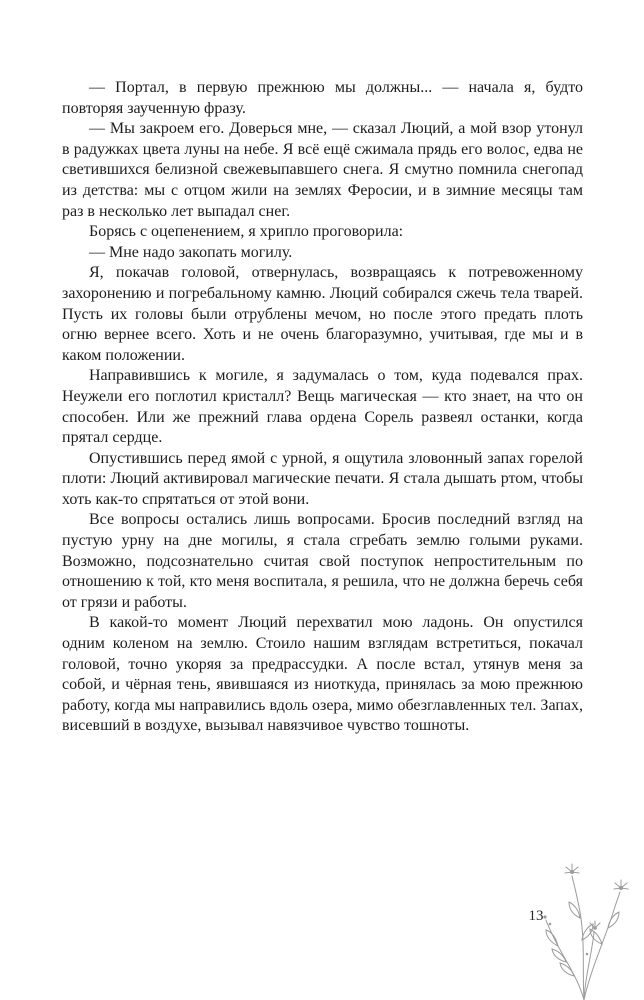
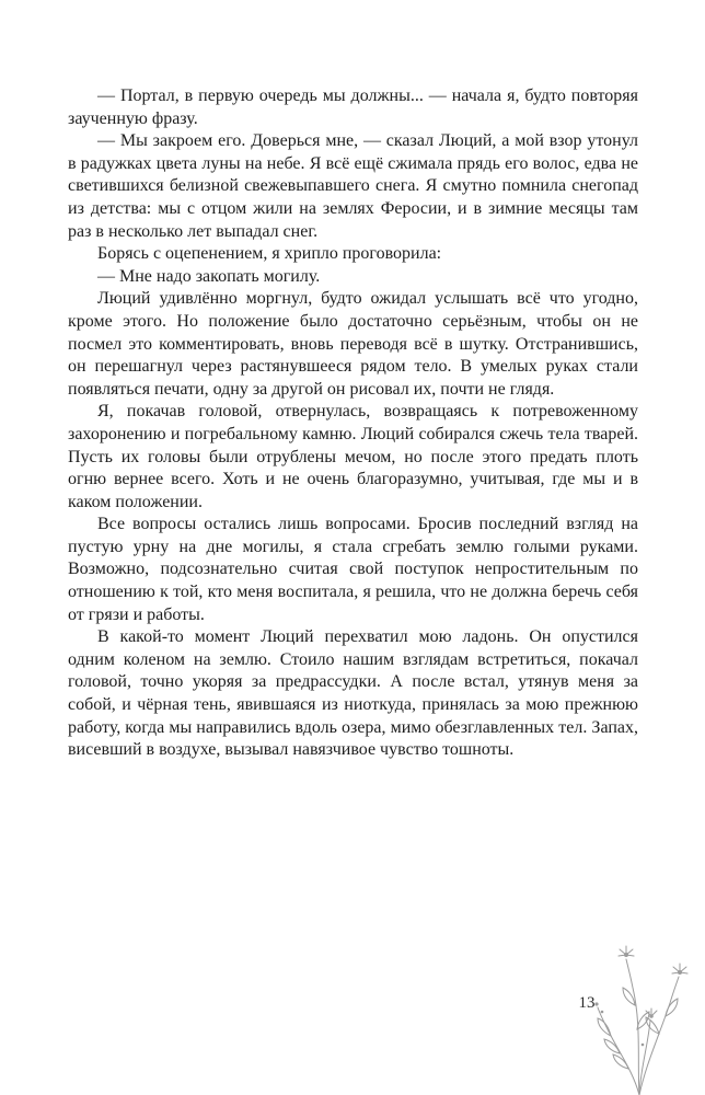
- — Портал, в первую прежнюю мы должны... — начала я, будто повторяя заученную фразу.
+ — Портал, в первую очередь мы должны... — начала я, будто повторяя заученную фразу.
  — Мы закроем его. Доверься мне, — сказал Люций, а мой взор утонул в радужках цвета луны на небе. Я всё ещё сжимала прядь его волос, едва не светившихся белизной свежевыпавшего снега. Я смутно помнила снегопад из детства: мы с отцом жили на землях Феросии, и в зимние месяцы там раз в несколько лет выпадал снег.
  Борясь с оцепенением, я хрипло проговорила:
  — Мне надо закопать могилу.
+ Люций удивлённо моргнул, будто ожидал услышать всё что угодно, кроме этого. Но положение было достаточно серьёзным, чтобы он не посмел это комментировать, вновь переводя всё в шутку. Отстранившись, он перешагнул через растянувшееся рядом тело. В умелых руках стали появляться печати, одну за другой он рисовал их, почти не глядя.
  Я, покачав головой, отвернулась, возвращаясь к потревоженному захоронению и погребальному камню. Люций собирался сжечь тела тварей. Пусть их головы были отрублены мечом, но после этого предать плоть огню вернее всего. Хоть и не очень благоразумно, учитывая, где мы и в каком положении.
- Направившись к могиле, я задумалась о том, куда подевался прах. Неужели его поглотил кристалл? Вещь магическая — кто знает, на что он способен. Или же прежний глава ордена Сорель развеял останки, когда прятал сердце.
- Опустившись перед ямой с урной, я ощутила зловонный запах горелой плоти: Люций активировал магические печати. Я стала дышать ртом, чтобы хоть как-то спрятаться от этой вони.
  Все вопросы остались лишь вопросами. Бросив последний взгляд на пустую урну на дне могилы, я стала сгребать землю голыми руками. Возможно, подсознательно считая свой поступок непростительным по отношению к той, кто меня воспитала, я решила, что не должна беречь себя от грязи и работы.
  В какой-то момент Люций перехватил мою ладонь. Он опустился одним коленом на землю. Стоило нашим взглядам встретиться, покачал головой, точно укоряя за предрассудки. А после встал, утянув меня за собой, и чёрная тень, явившаяся из ниоткуда, принялась за мою прежнюю работу, когда мы направились вдоль озера, мимо обезглавленных тел. Запах, висевший в воздухе, вызывал навязчивое чувство тошноты.
  13
